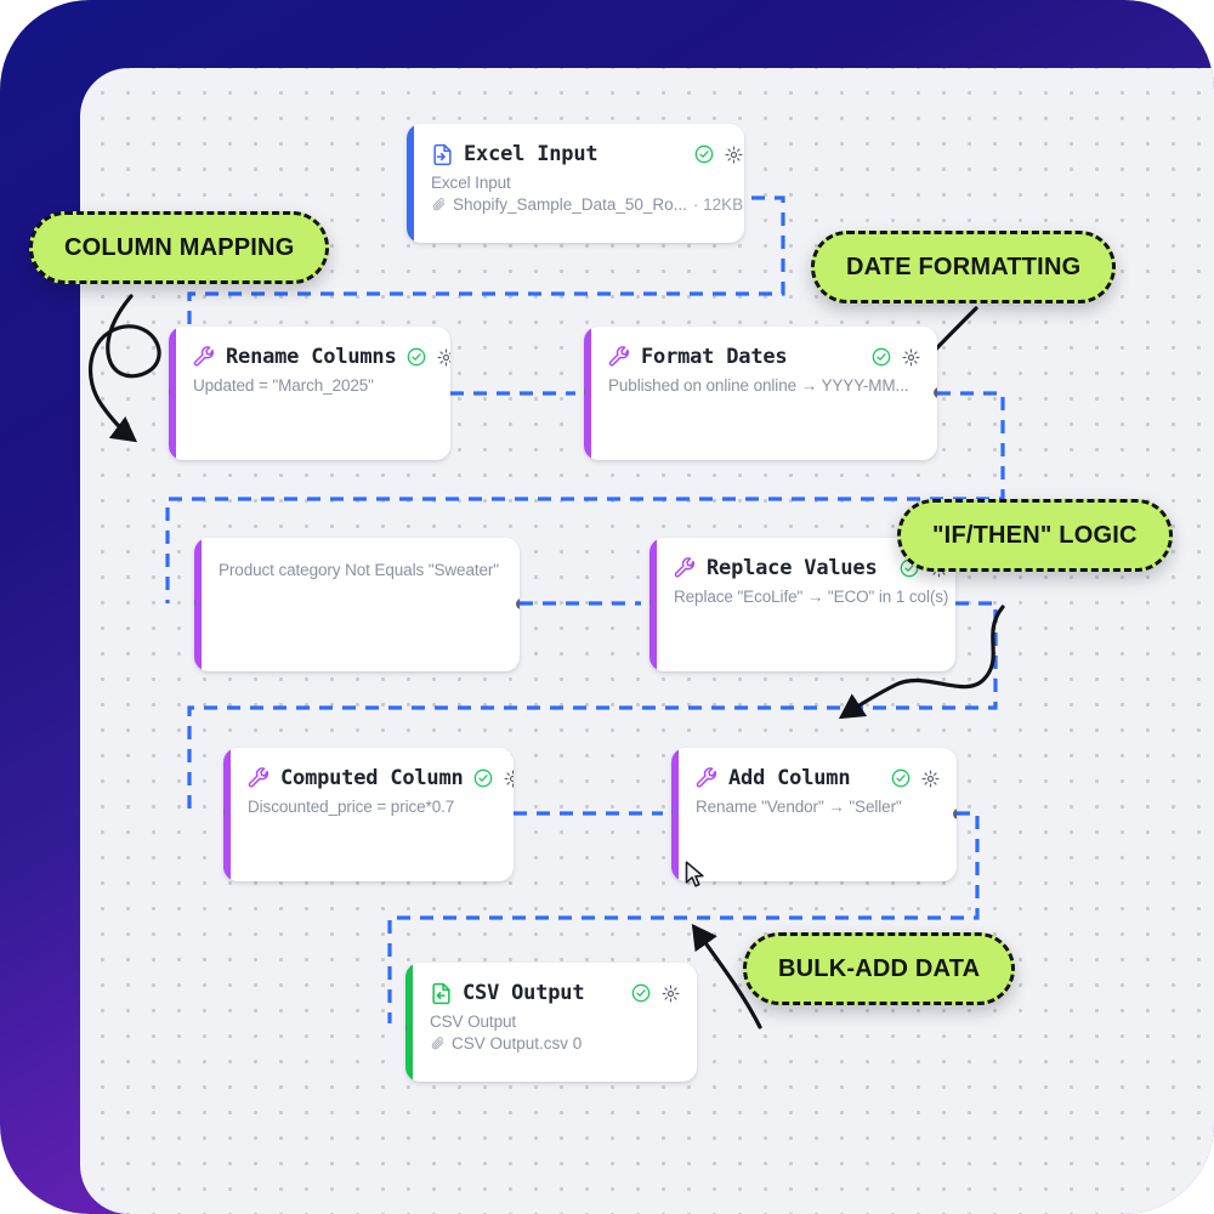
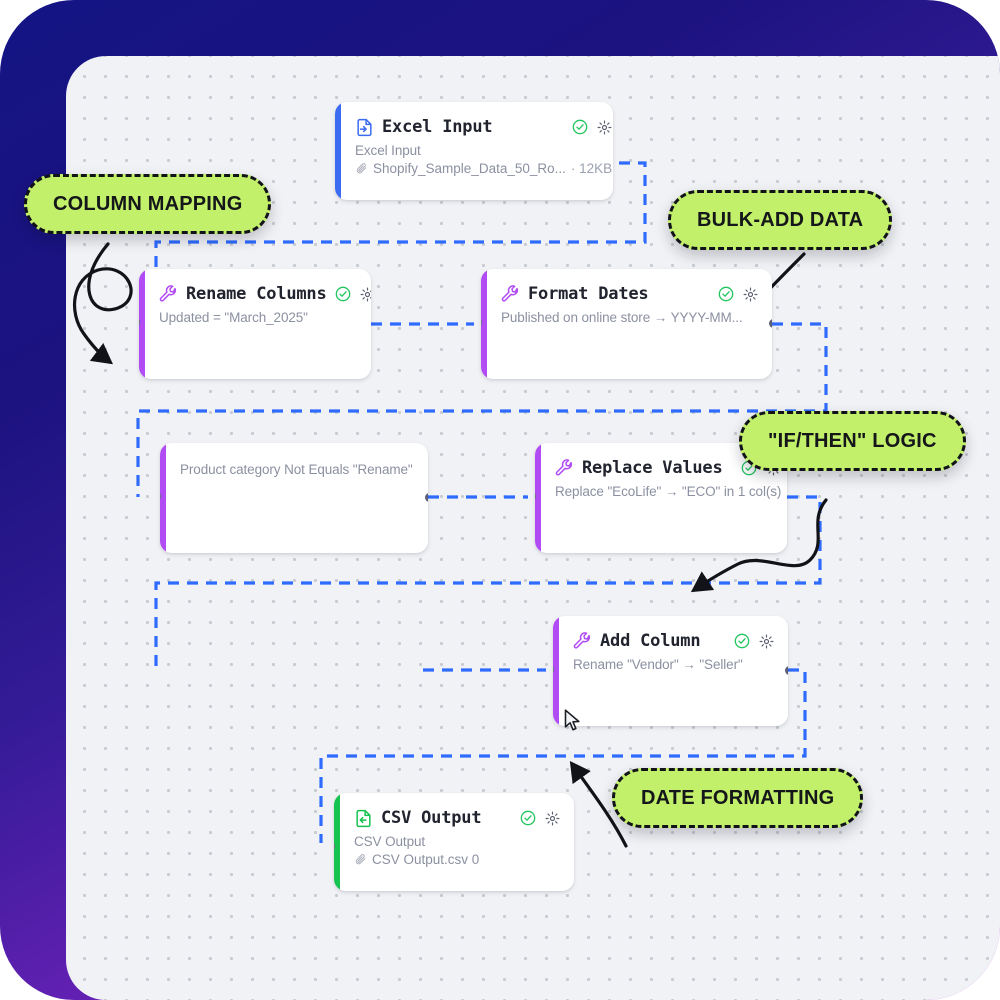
  Excel Input
  Excel Input
  Shopify_Sample_Data_50_Ro...
  · 12KB
  Rename Columns
  Updated = "March_2025"
  Format Dates
- Published on online online → YYYY-MM...
+ Published on online store → YYYY-MM...
- Product category Not Equals "Sweater"
+ Product category Not Equals "Rename"
  Replace Values
  Replace "EcoLife" → "ECO" in 1 col(s)
- Computed Column
- Discounted_price = price*0.7
  Add Column
  Rename "Vendor" → "Seller"
  CSV Output
  CSV Output
  CSV Output.csv 0
  COLUMN MAPPING
- DATE FORMATTING
+ BULK-ADD DATA
  "IF/THEN" LOGIC
- BULK-ADD DATA
+ DATE FORMATTING
